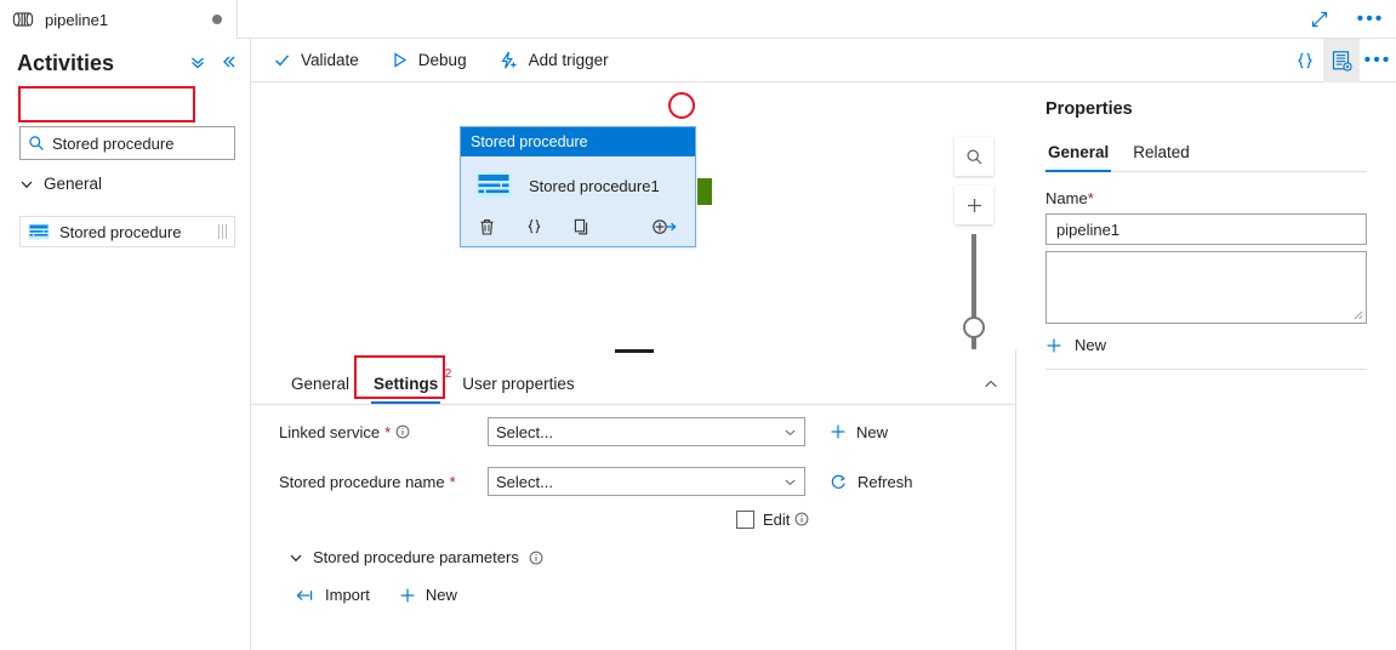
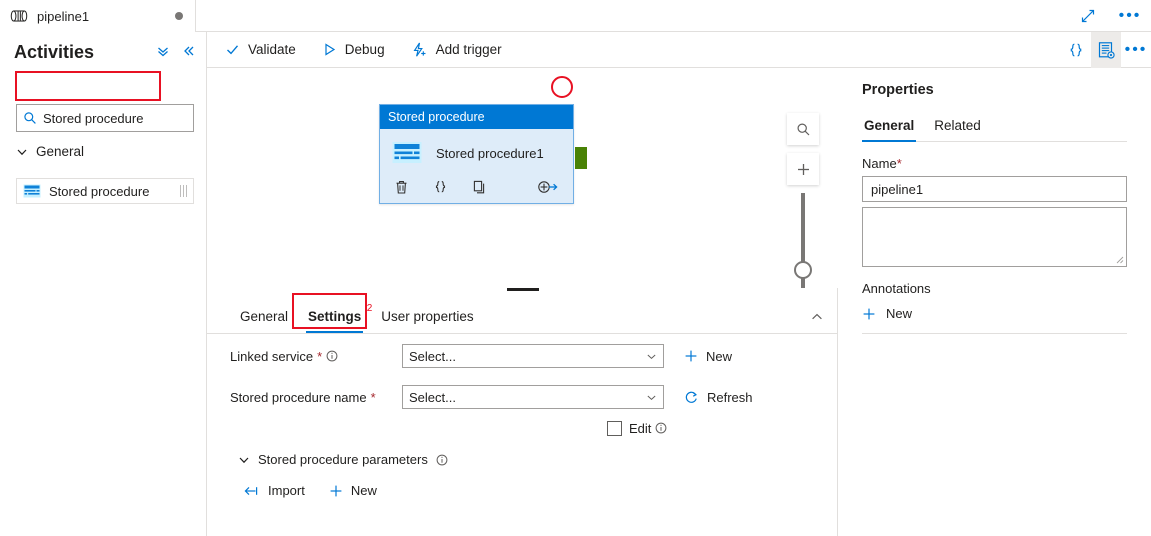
  pipeline1
  •••
  Activities
  Stored procedure
  General
  Stored procedure
  Validate
  Debug
  Add trigger
  •••
  Stored procedure
  Stored procedure1
  General
  Settings
  2
  User properties
  Linked service
  *
  Select...
  New
  Stored procedure name
  *
  Select...
  Refresh
  Edit
  Stored procedure parameters
  Import
  New
  Properties
  General
  Related
  Name*
  pipeline1
+ Annotations
  New
